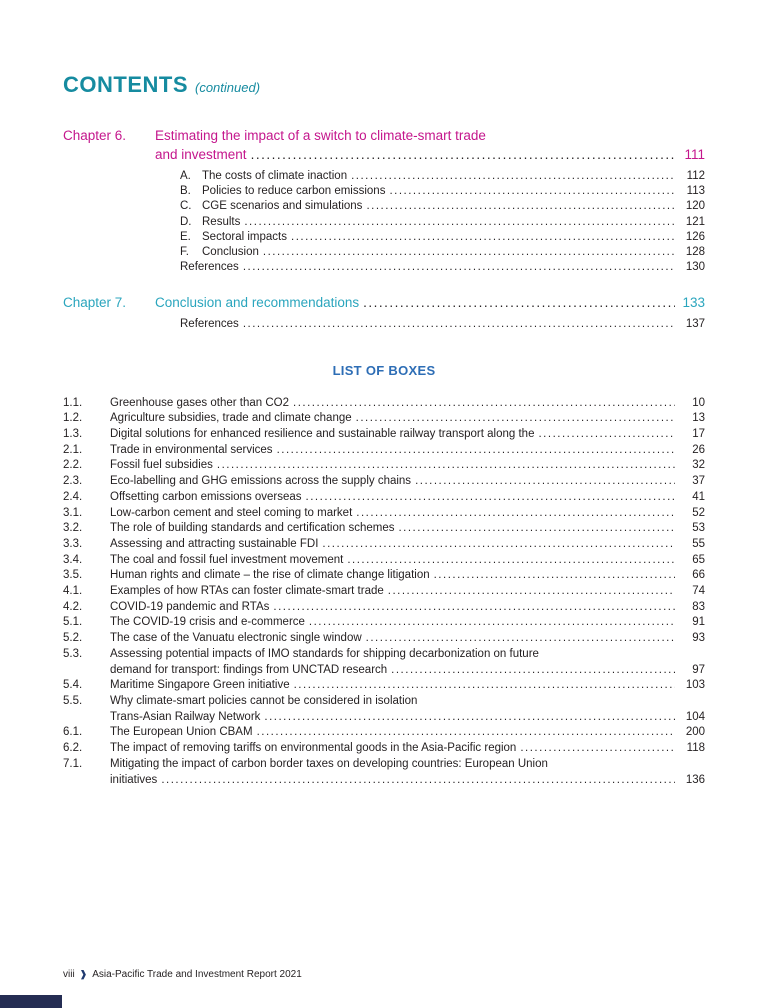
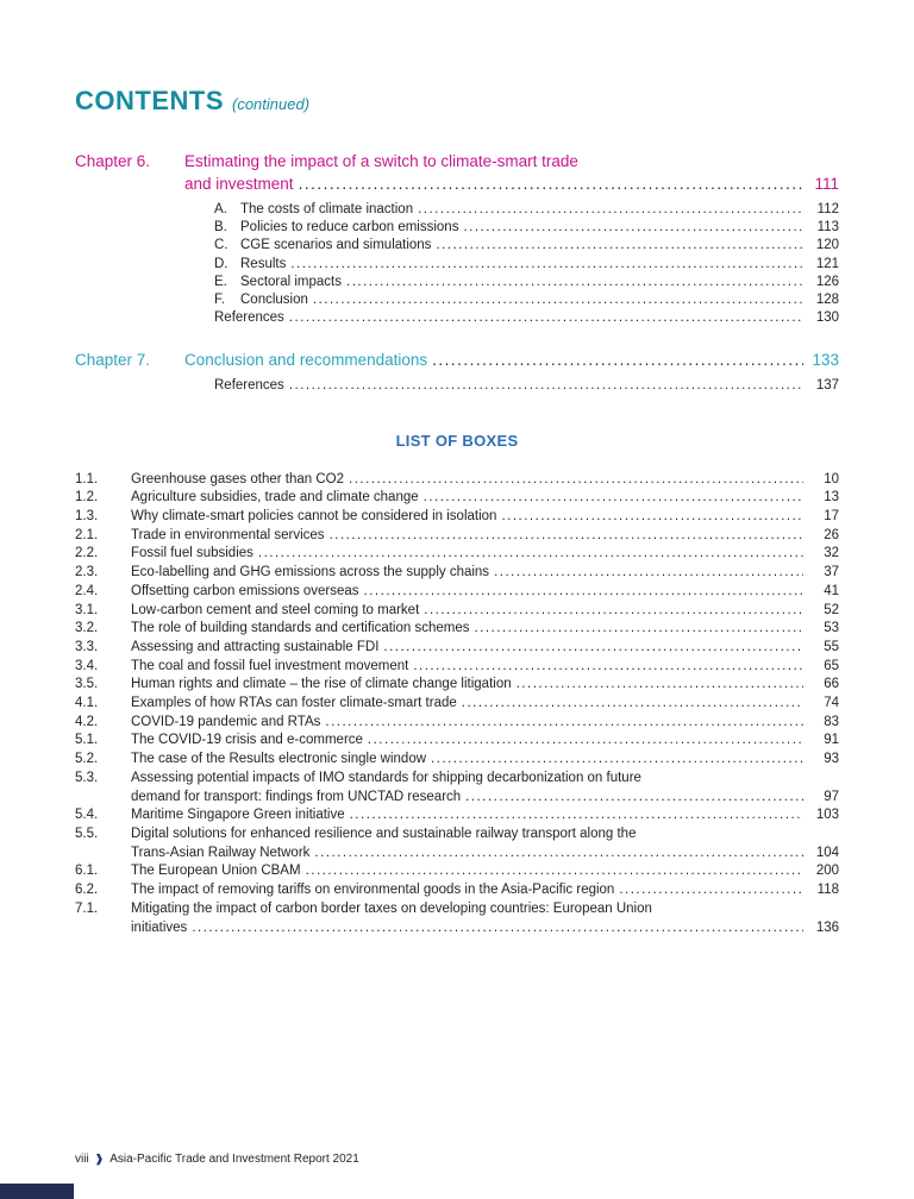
  CONTENTS (continued)
  Chapter 6.
  Estimating the impact of a switch to climate-smart trade
  and investment
  111
  A.
  The costs of climate inaction
  112
  B.
  Policies to reduce carbon emissions
  113
  C.
  CGE scenarios and simulations
  120
  D.
  Results
  121
  E.
  Sectoral impacts
  126
  F.
  Conclusion
  128
  References
  130
  Chapter 7.
  Conclusion and recommendations
  133
  References
  137
  LIST OF BOXES
  1.1.
  Greenhouse gases other than CO2
  10
  1.2.
  Agriculture subsidies, trade and climate change
  13
  1.3.
- Digital solutions for enhanced resilience and sustainable railway transport along the
+ Why climate-smart policies cannot be considered in isolation
  17
  2.1.
  Trade in environmental services
  26
  2.2.
  Fossil fuel subsidies
  32
  2.3.
  Eco-labelling and GHG emissions across the supply chains
  37
  2.4.
  Offsetting carbon emissions overseas
  41
  3.1.
  Low-carbon cement and steel coming to market
  52
  3.2.
  The role of building standards and certification schemes
  53
  3.3.
  Assessing and attracting sustainable FDI
  55
  3.4.
  The coal and fossil fuel investment movement
  65
  3.5.
  Human rights and climate – the rise of climate change litigation
  66
  4.1.
  Examples of how RTAs can foster climate-smart trade
  74
  4.2.
  COVID-19 pandemic and RTAs
  83
  5.1.
  The COVID-19 crisis and e-commerce
  91
  5.2.
- The case of the Vanuatu electronic single window
+ The case of the Results electronic single window
  93
  5.3.
  Assessing potential impacts of IMO standards for shipping decarbonization on future
  demand for transport: findings from UNCTAD research
  97
  5.4.
  Maritime Singapore Green initiative
  103
  5.5.
- Why climate-smart policies cannot be considered in isolation
+ Digital solutions for enhanced resilience and sustainable railway transport along the
  Trans-Asian Railway Network
  104
  6.1.
  The European Union CBAM
  200
  6.2.
  The impact of removing tariffs on environmental goods in the Asia-Pacific region
  118
  7.1.
  Mitigating the impact of carbon border taxes on developing countries: European Union
  initiatives
  136
  viii
  ❱
  Asia-Pacific Trade and Investment Report 2021
